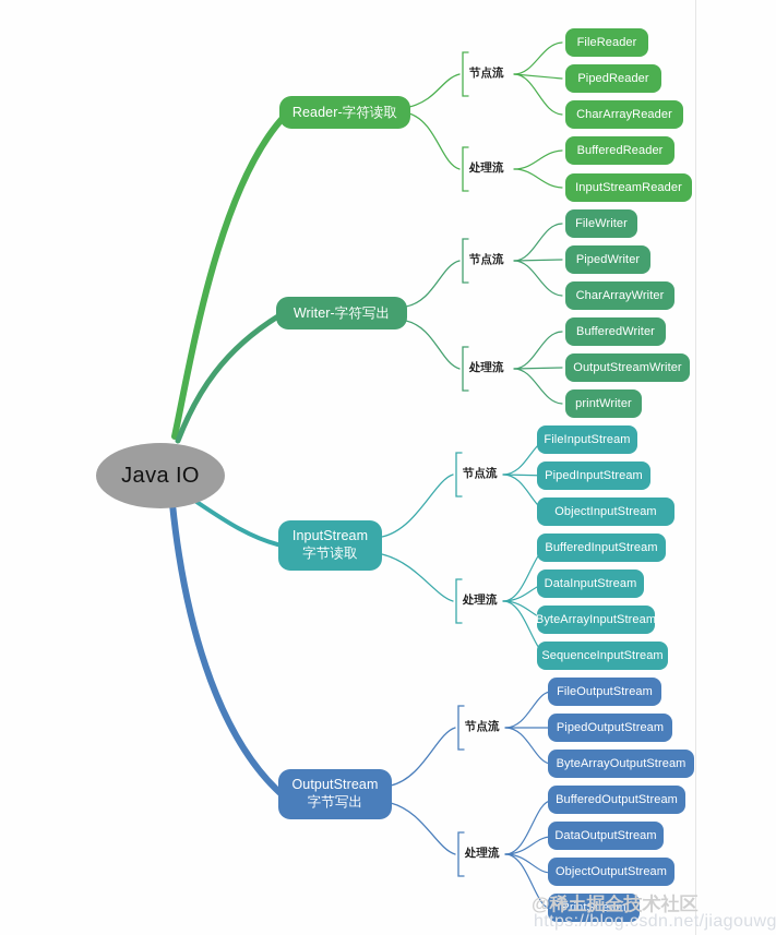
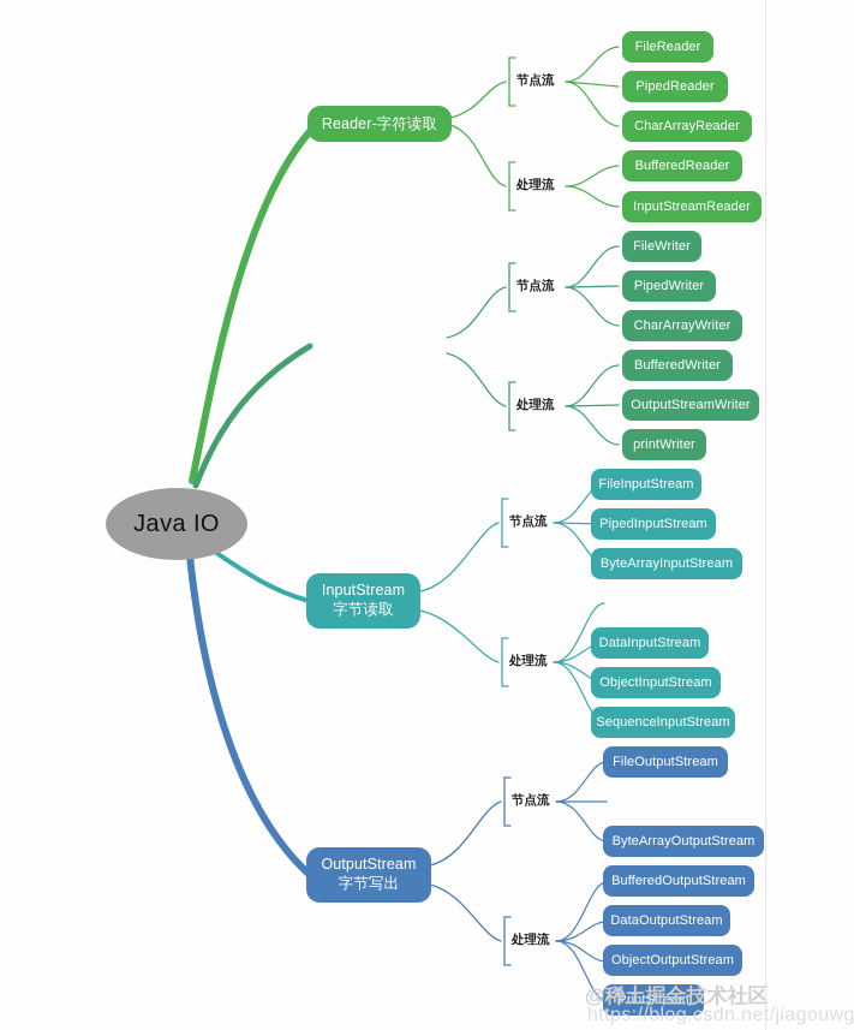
  Java IO
  Reader-字符读取
- Writer-字符写出
  InputStream
  字节读取
  OutputStream
  字节写出
  节点流
  处理流
  节点流
  处理流
  节点流
  处理流
  节点流
  处理流
  FileReader
  PipedReader
  CharArrayReader
  BufferedReader
  InputStreamReader
  FileWriter
  PipedWriter
  CharArrayWriter
  BufferedWriter
  OutputStreamWriter
  printWriter
  FileInputStream
  PipedInputStream
- ObjectInputStream
+ ByteArrayInputStream
- BufferedInputStream
  DataInputStream
- ByteArrayInputStream
+ ObjectInputStream
  SequenceInputStream
  FileOutputStream
- PipedOutputStream
  ByteArrayOutputStream
  BufferedOutputStream
  DataOutputStream
  ObjectOutputStream
  PrintStream
  @稀土掘金技术社区
  https://blog.csdn.net/jiagouwg
